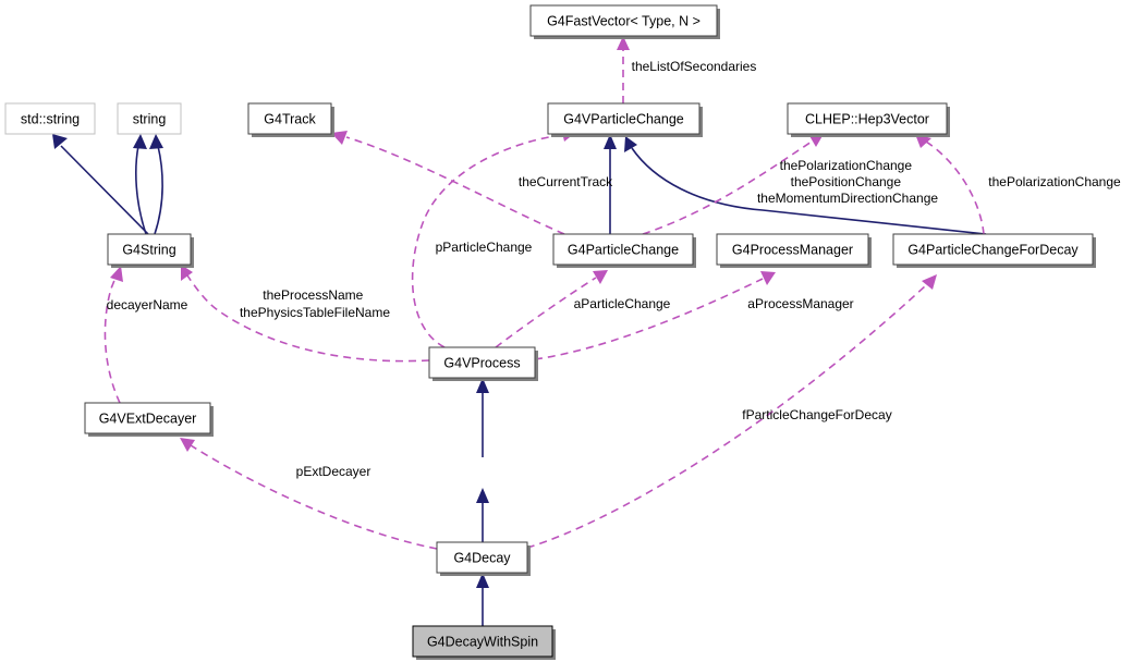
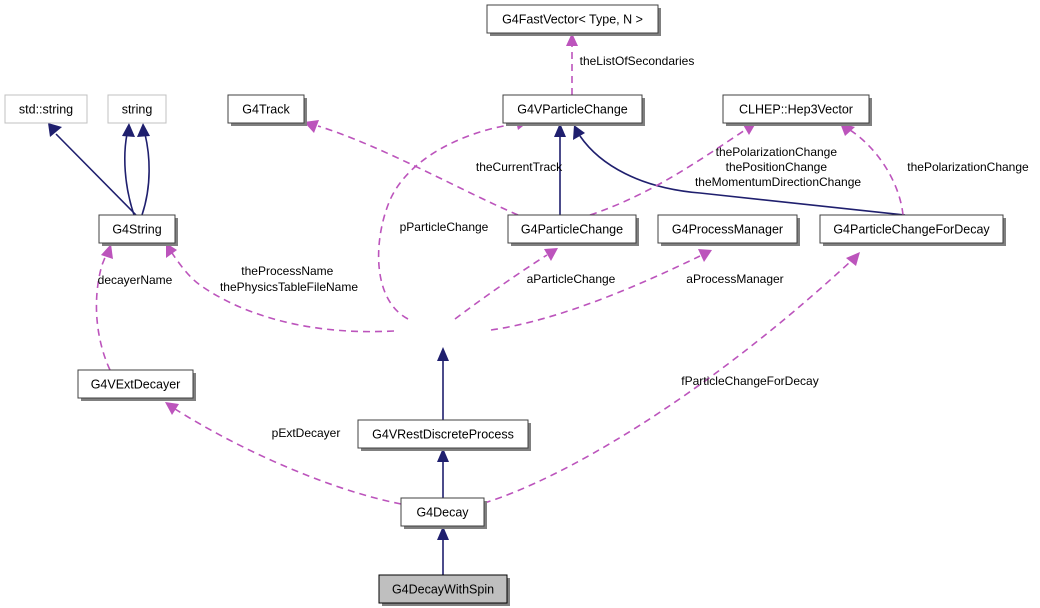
  theListOfSecondaries
  theCurrentTrack
  thePolarizationChange thePositionChange theMomentumDirectionChange
  thePolarizationChange
  pParticleChange
  decayerName
  theProcessName thePhysicsTableFileName
  aParticleChange
  aProcessManager
  fParticleChangeForDecay
  pExtDecayer
  G4FastVector< Type, N >
  std::string
  string
  G4Track
  G4VParticleChange
  CLHEP::Hep3Vector
  G4String
  G4ParticleChange
  G4ProcessManager
  G4ParticleChangeForDecay
- G4VProcess
  G4VExtDecayer
+ G4VRestDiscreteProcess
  G4Decay
  G4DecayWithSpin
